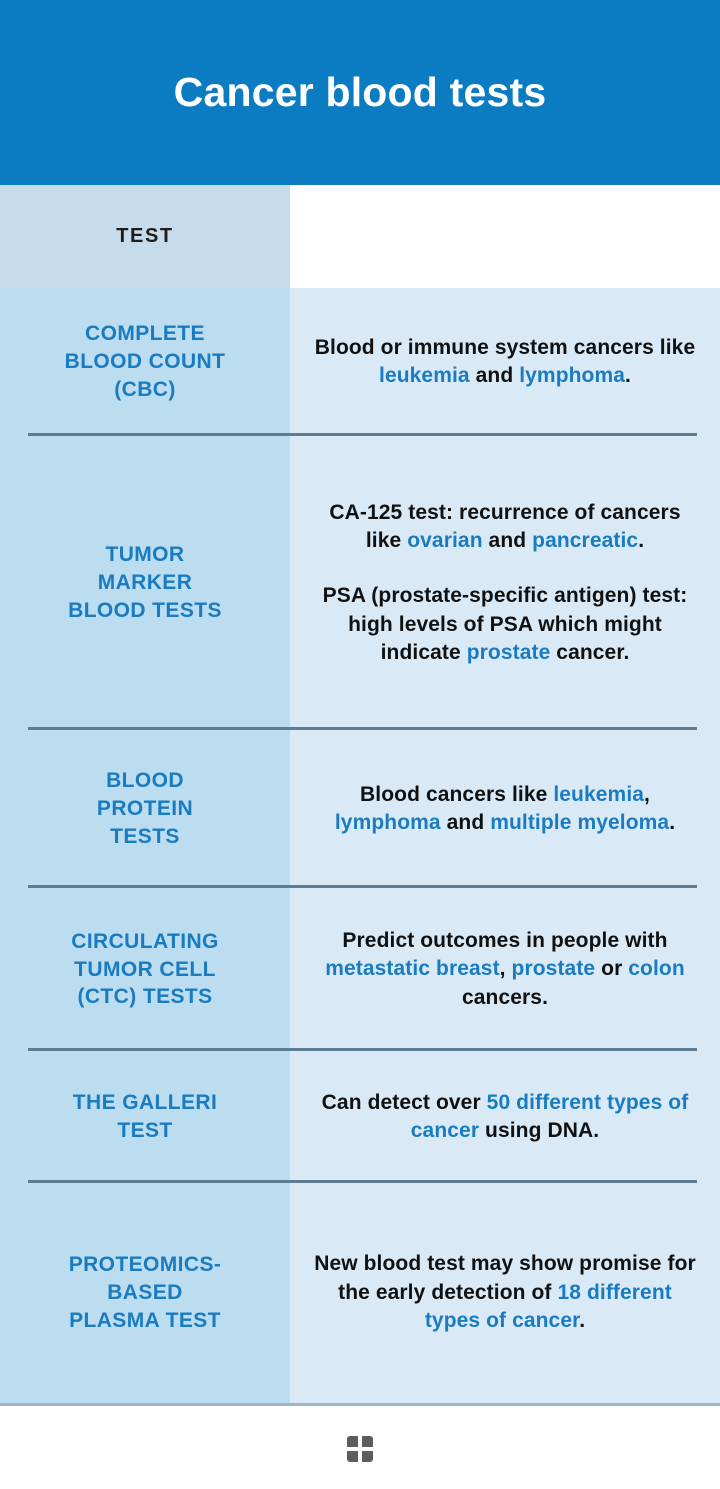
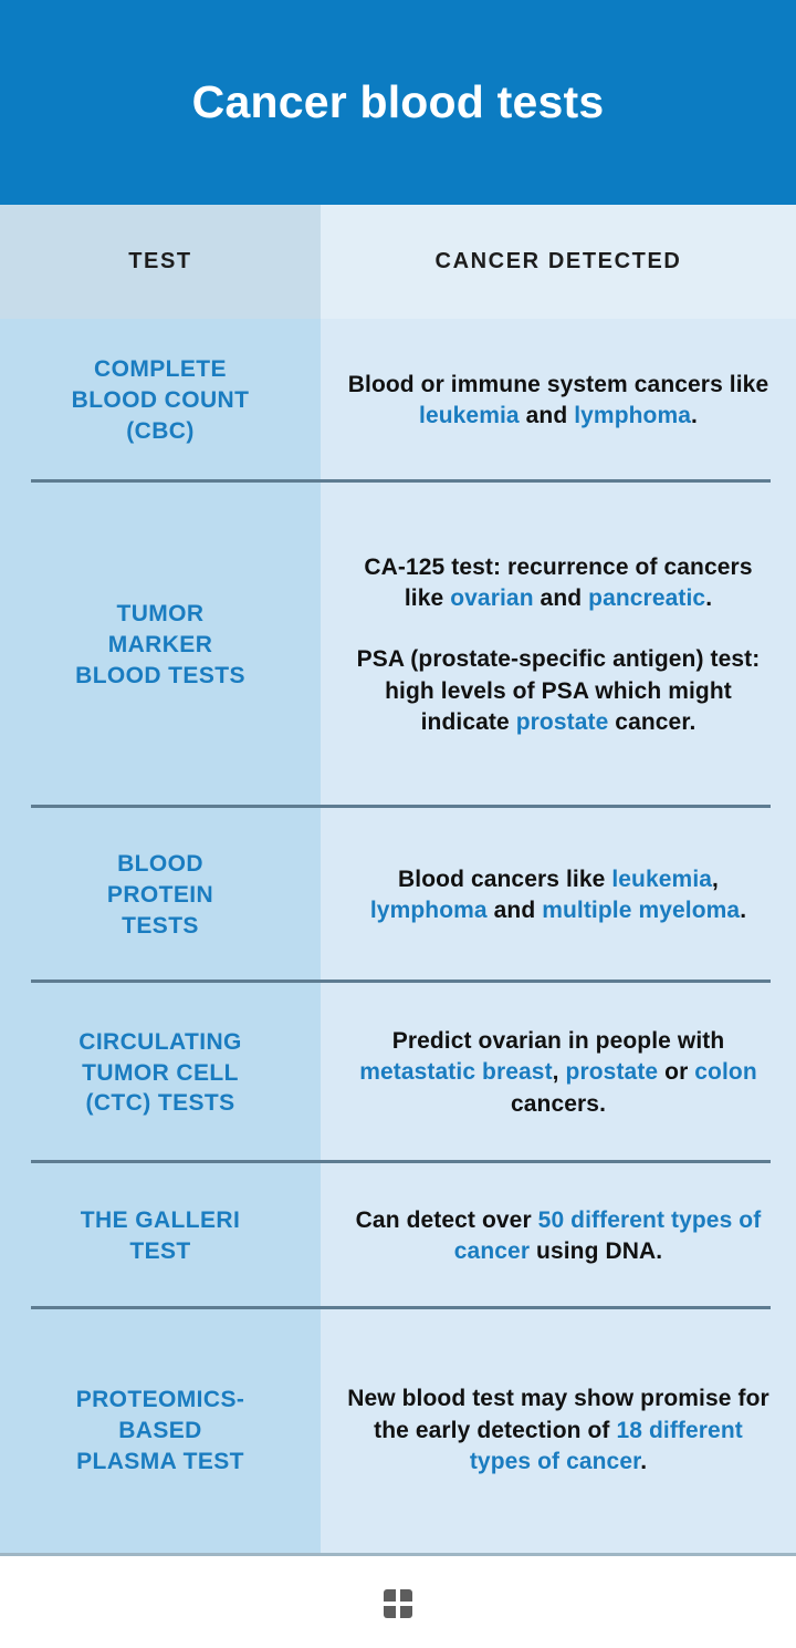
  Cancer blood tests
  TEST
+ CANCER DETECTED
  COMPLETE
  BLOOD COUNT
  (CBC)
  Blood or immune system cancers like leukemia and lymphoma.
  TUMOR
  MARKER
  BLOOD TESTS
  CA-125 test: recurrence of cancers like ovarian and pancreatic.
  PSA (prostate-specific antigen) test: high levels of PSA which might indicate prostate cancer.
  BLOOD
  PROTEIN
  TESTS
  Blood cancers like leukemia, lymphoma and multiple myeloma.
  CIRCULATING
  TUMOR CELL
  (CTC) TESTS
- Predict outcomes in people with metastatic breast, prostate or colon cancers.
+ Predict ovarian in people with metastatic breast, prostate or colon cancers.
  THE GALLERI
  TEST
  Can detect over 50 different types of cancer using DNA.
  PROTEOMICS-
  BASED
  PLASMA TEST
  New blood test may show promise for the early detection of 18 different types of cancer.
